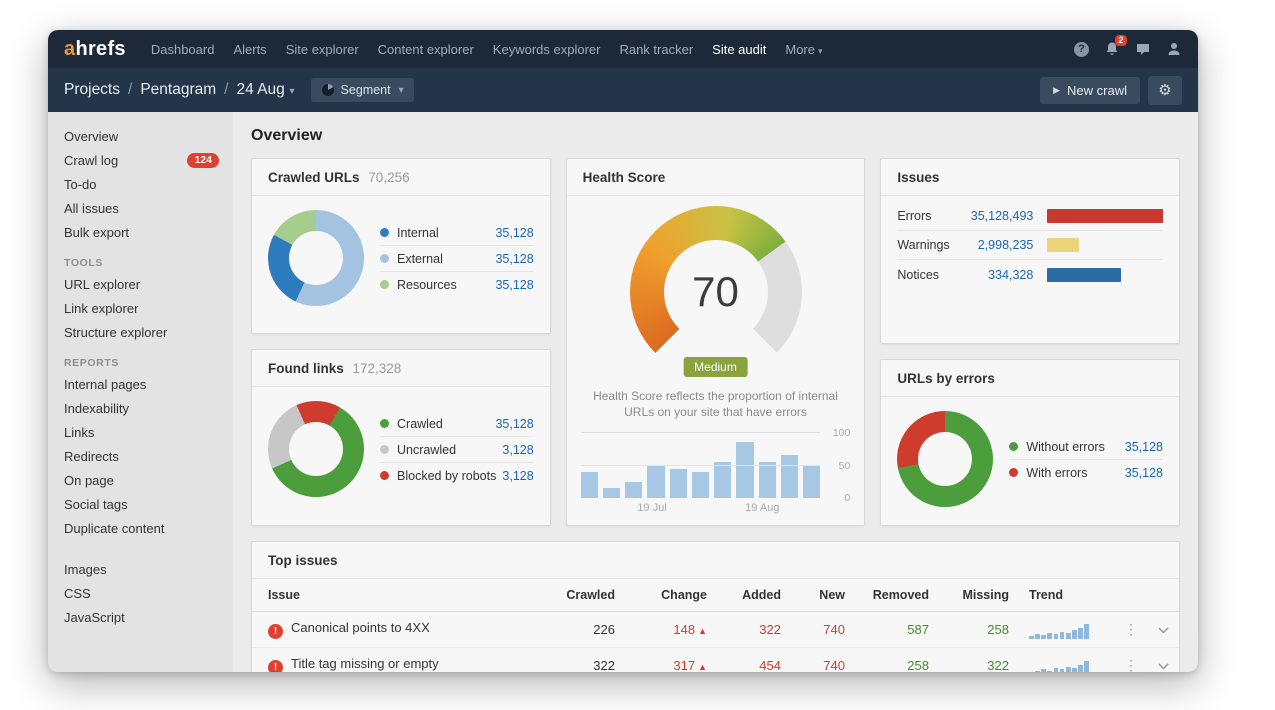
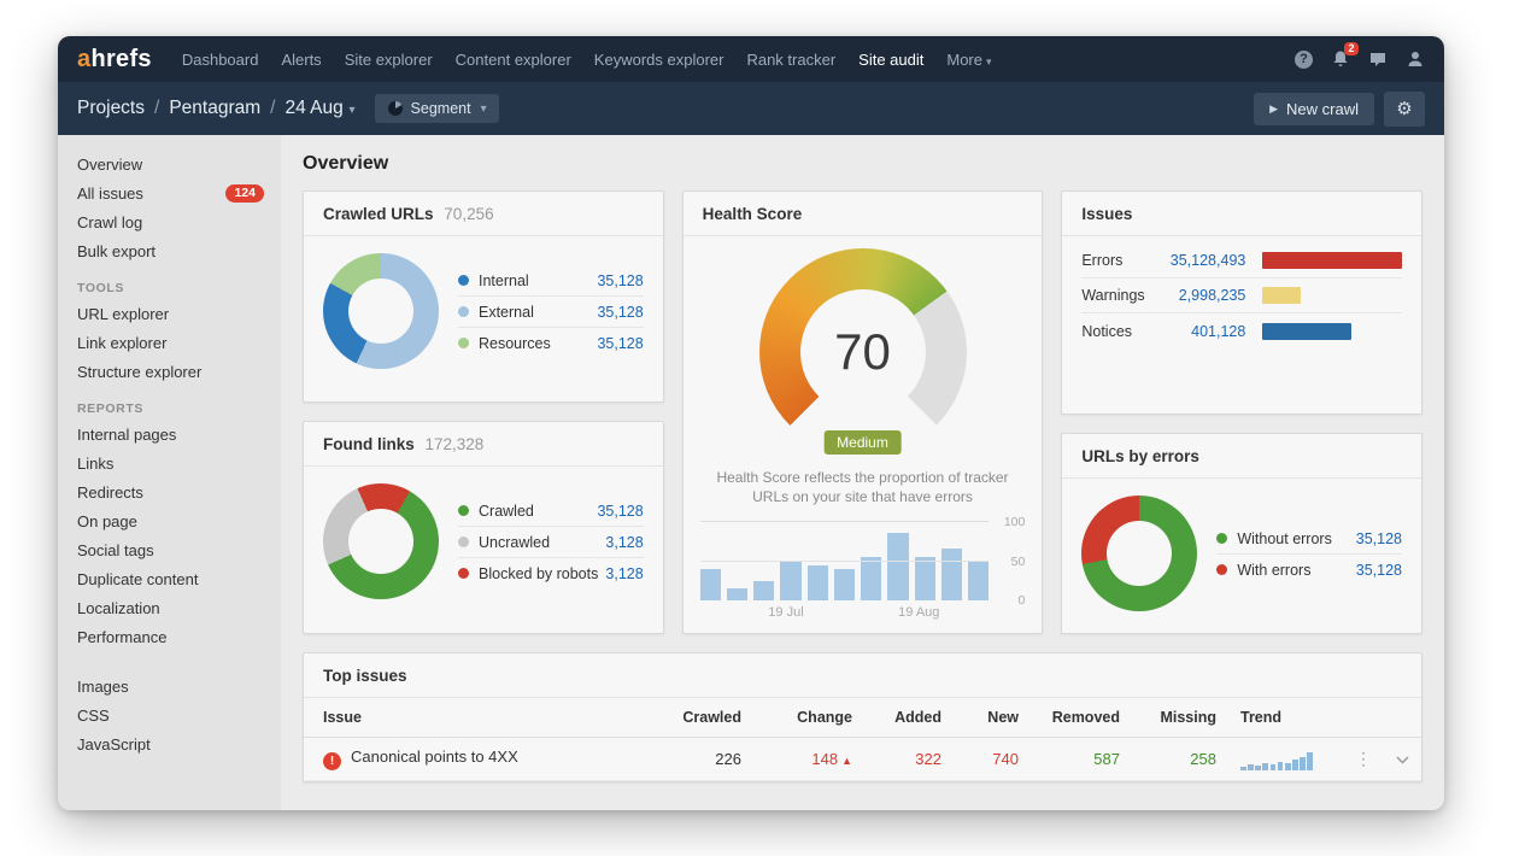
  ahrefs
  Dashboard
  Alerts
  Site explorer
  Content explorer
  Keywords explorer
  Rank tracker
  Site audit
  More ▾
  ?
  2
  Projects
  /
  Pentagram
  /
  24 Aug ▾
  Segment
  ▾
  ▶
  New crawl
  ⚙
  Overview
- Crawl log
+ All issues
  124
- To-do
- All issues
+ Crawl log
  Bulk export
  TOOLS
  URL explorer
  Link explorer
  Structure explorer
  REPORTS
  Internal pages
- Indexability
  Links
  Redirects
  On page
  Social tags
  Duplicate content
+ Localization
+ Performance
  Images
  CSS
  JavaScript
  Overview
  Crawled URLs 70,256
  Internal
  35,128
  External
  35,128
  Resources
  35,128
  Found links 172,328
  Crawled
  35,128
  Uncrawled
  3,128
  Blocked by robots
  3,128
  Health Score
  70
  Medium
- Health Score reflects the proportion of internal URLs on your site that have errors
+ Health Score reflects the proportion of tracker URLs on your site that have errors
  100
  50
  0
  19 Jul
  19 Aug
  Issues
  Errors
  35,128,493
  Warnings
  2,998,235
  Notices
- 334,328
+ 401,128
  URLs by errors
  Without errors
  35,128
  With errors
  35,128
  Top issues
  Issue	Crawled	Change	Added	New	Removed	Missing	Trend
  ! Canonical points to 4XX	226	148 ▲	322	740	587	258		⋮
- ! Title tag missing or empty	322	317 ▲	454	740	258	322		⋮
